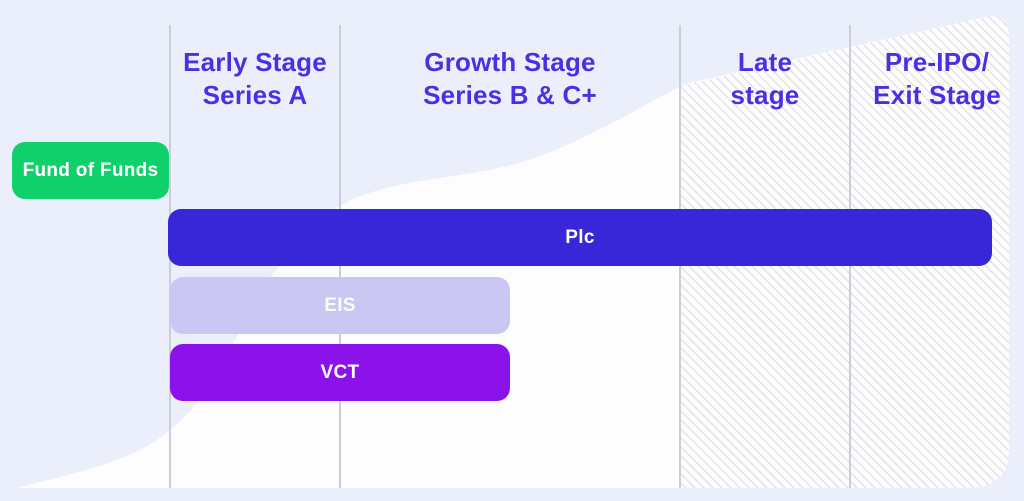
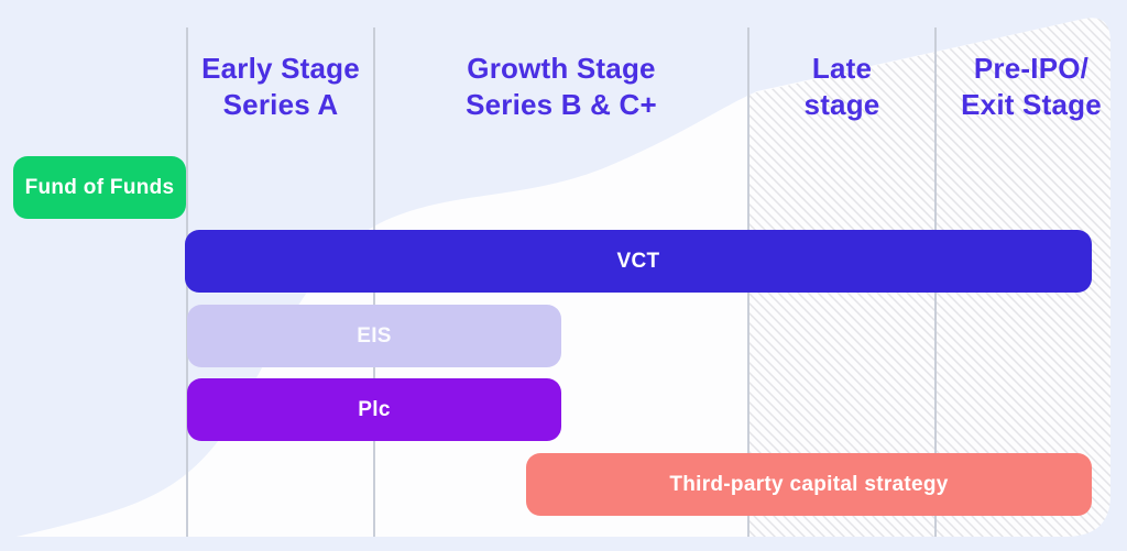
  Early Stage
  Series A
  Growth Stage
  Series B & C+
  Late
  stage
  Pre-IPO/
  Exit Stage
  Fund of Funds
- Plc
+ VCT
  EIS
- VCT
+ Plc
+ Third-party capital strategy
